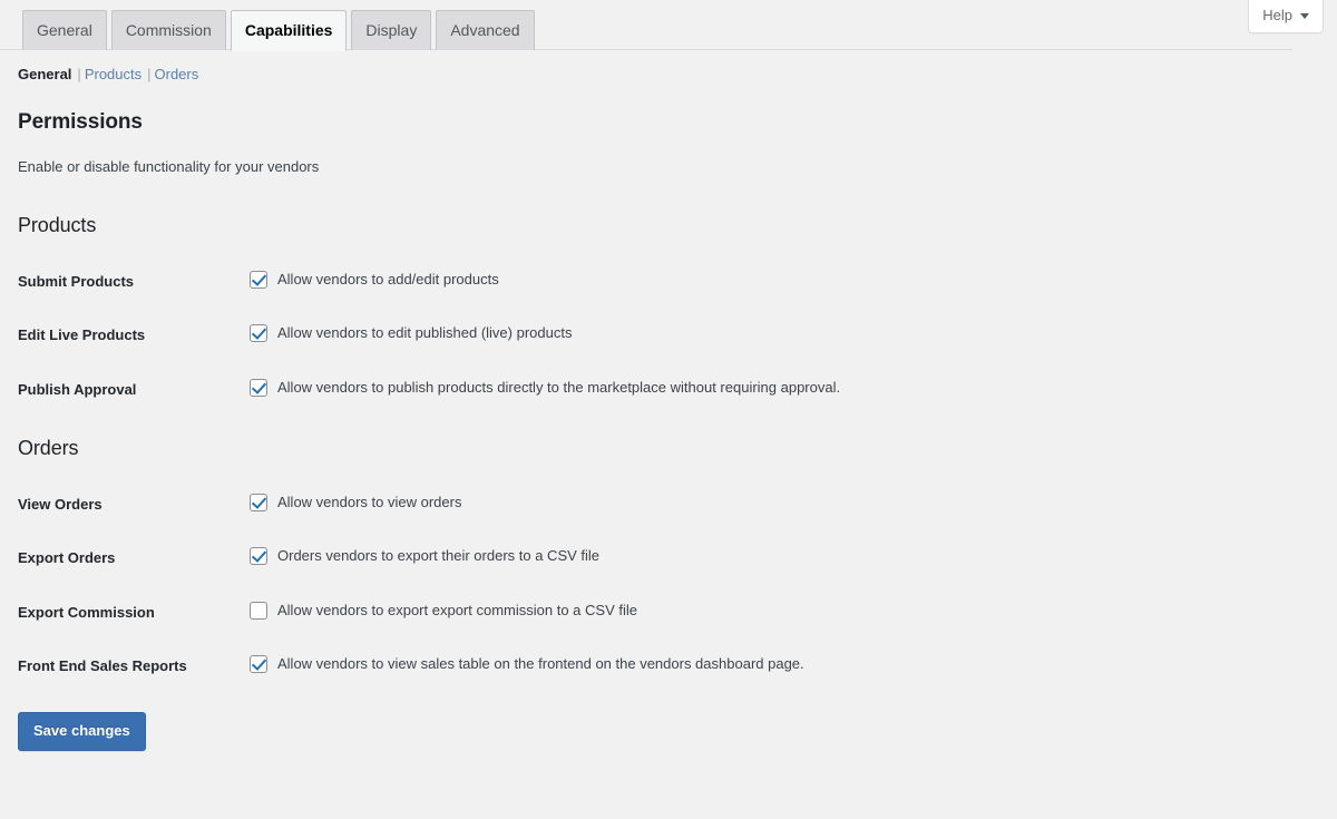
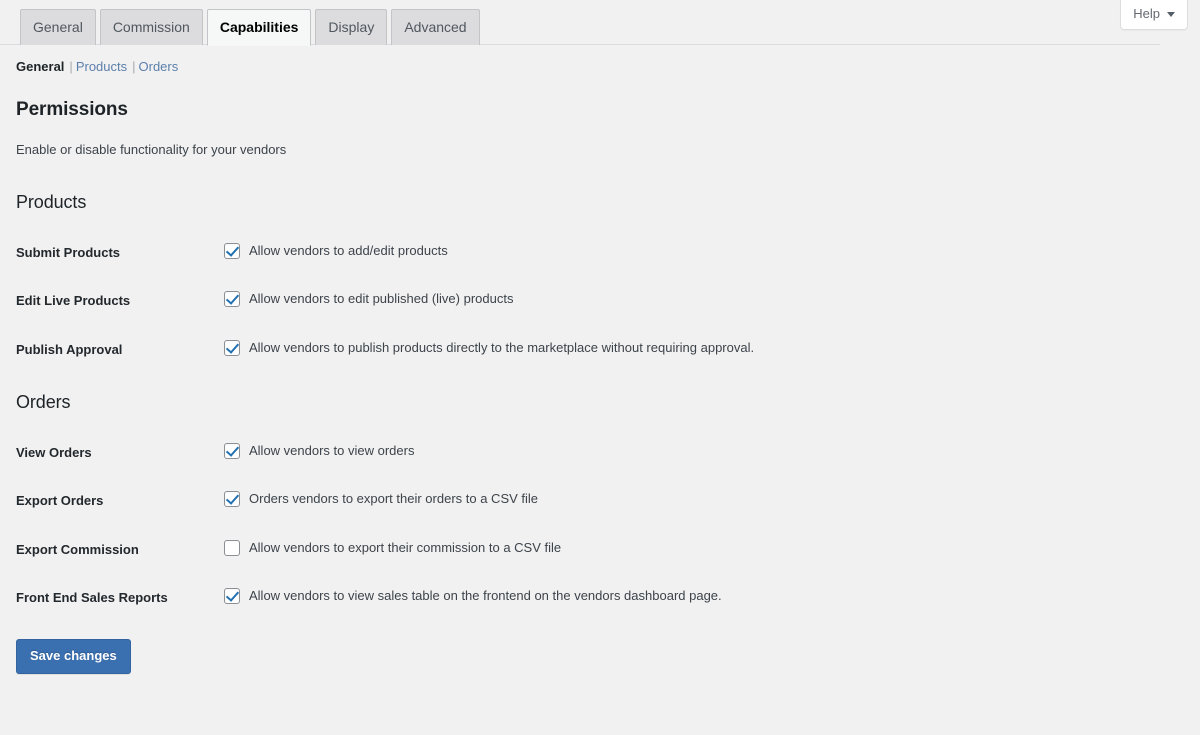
  Help
  General Commission Capabilities Display Advanced
  General | Products | Orders
  Permissions
  Enable or disable functionality for your vendors
  Products
  Submit Products
  Allow vendors to add/edit products
  Edit Live Products
  Allow vendors to edit published (live) products
  Publish Approval
  Allow vendors to publish products directly to the marketplace without requiring approval.
  Orders
  View Orders
  Allow vendors to view orders
  Export Orders
  Orders vendors to export their orders to a CSV file
  Export Commission
- Allow vendors to export export commission to a CSV file
+ Allow vendors to export their commission to a CSV file
  Front End Sales Reports
  Allow vendors to view sales table on the frontend on the vendors dashboard page.
  Save changes
